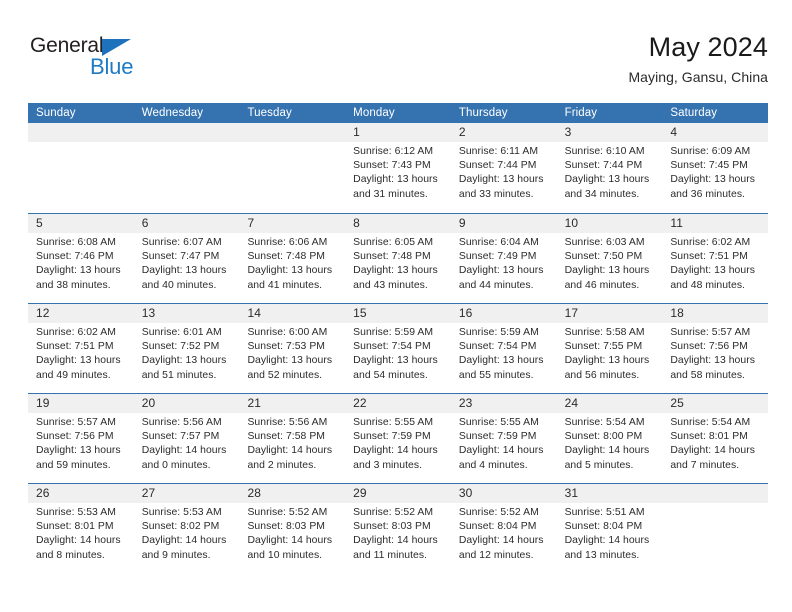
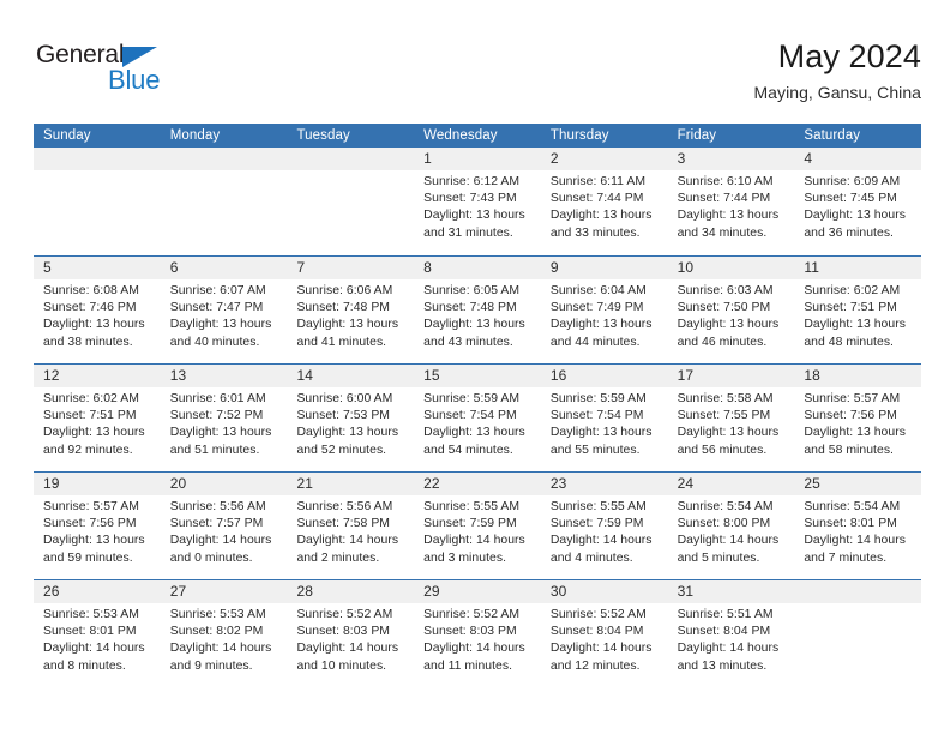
  General
  Blue
  May 2024
  Maying, Gansu, China
  Sunday
- Wednesday
+ Monday
  Tuesday
- Monday
+ Wednesday
  Thursday
  Friday
  Saturday
  1
  Sunrise: 6:12 AM
  Sunset: 7:43 PM
  Daylight: 13 hours
  and 31 minutes.
  2
  Sunrise: 6:11 AM
  Sunset: 7:44 PM
  Daylight: 13 hours
  and 33 minutes.
  3
  Sunrise: 6:10 AM
  Sunset: 7:44 PM
  Daylight: 13 hours
  and 34 minutes.
  4
  Sunrise: 6:09 AM
  Sunset: 7:45 PM
  Daylight: 13 hours
  and 36 minutes.
  5
  Sunrise: 6:08 AM
  Sunset: 7:46 PM
  Daylight: 13 hours
  and 38 minutes.
  6
  Sunrise: 6:07 AM
  Sunset: 7:47 PM
  Daylight: 13 hours
  and 40 minutes.
  7
  Sunrise: 6:06 AM
  Sunset: 7:48 PM
  Daylight: 13 hours
  and 41 minutes.
  8
  Sunrise: 6:05 AM
  Sunset: 7:48 PM
  Daylight: 13 hours
  and 43 minutes.
  9
  Sunrise: 6:04 AM
  Sunset: 7:49 PM
  Daylight: 13 hours
  and 44 minutes.
  10
  Sunrise: 6:03 AM
  Sunset: 7:50 PM
  Daylight: 13 hours
  and 46 minutes.
  11
  Sunrise: 6:02 AM
  Sunset: 7:51 PM
  Daylight: 13 hours
  and 48 minutes.
  12
  Sunrise: 6:02 AM
  Sunset: 7:51 PM
  Daylight: 13 hours
- and 49 minutes.
+ and 92 minutes.
  13
  Sunrise: 6:01 AM
  Sunset: 7:52 PM
  Daylight: 13 hours
  and 51 minutes.
  14
  Sunrise: 6:00 AM
  Sunset: 7:53 PM
  Daylight: 13 hours
  and 52 minutes.
  15
  Sunrise: 5:59 AM
  Sunset: 7:54 PM
  Daylight: 13 hours
  and 54 minutes.
  16
  Sunrise: 5:59 AM
  Sunset: 7:54 PM
  Daylight: 13 hours
  and 55 minutes.
  17
  Sunrise: 5:58 AM
  Sunset: 7:55 PM
  Daylight: 13 hours
  and 56 minutes.
  18
  Sunrise: 5:57 AM
  Sunset: 7:56 PM
  Daylight: 13 hours
  and 58 minutes.
  19
  Sunrise: 5:57 AM
  Sunset: 7:56 PM
  Daylight: 13 hours
  and 59 minutes.
  20
  Sunrise: 5:56 AM
  Sunset: 7:57 PM
  Daylight: 14 hours
  and 0 minutes.
  21
  Sunrise: 5:56 AM
  Sunset: 7:58 PM
  Daylight: 14 hours
  and 2 minutes.
  22
  Sunrise: 5:55 AM
  Sunset: 7:59 PM
  Daylight: 14 hours
  and 3 minutes.
  23
  Sunrise: 5:55 AM
  Sunset: 7:59 PM
  Daylight: 14 hours
  and 4 minutes.
  24
  Sunrise: 5:54 AM
  Sunset: 8:00 PM
  Daylight: 14 hours
  and 5 minutes.
  25
  Sunrise: 5:54 AM
  Sunset: 8:01 PM
  Daylight: 14 hours
  and 7 minutes.
  26
  Sunrise: 5:53 AM
  Sunset: 8:01 PM
  Daylight: 14 hours
  and 8 minutes.
  27
  Sunrise: 5:53 AM
  Sunset: 8:02 PM
  Daylight: 14 hours
  and 9 minutes.
  28
  Sunrise: 5:52 AM
  Sunset: 8:03 PM
  Daylight: 14 hours
  and 10 minutes.
  29
  Sunrise: 5:52 AM
  Sunset: 8:03 PM
  Daylight: 14 hours
  and 11 minutes.
  30
  Sunrise: 5:52 AM
  Sunset: 8:04 PM
  Daylight: 14 hours
  and 12 minutes.
  31
  Sunrise: 5:51 AM
  Sunset: 8:04 PM
  Daylight: 14 hours
  and 13 minutes.
